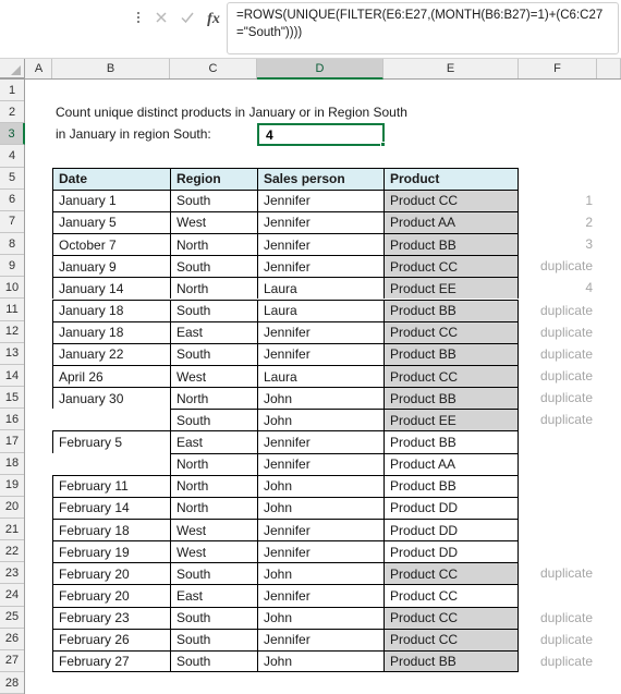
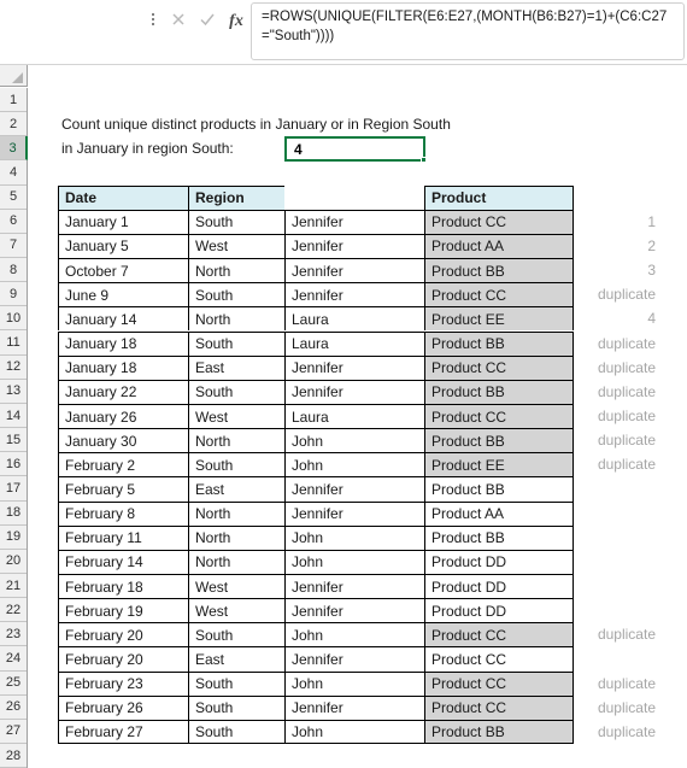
  fx
  =ROWS(UNIQUE(FILTER(E6:E27,(MONTH(B6:B27)=1)+(C6:C27="South"))))
- A
- B
- C
- D
- E
- F
  1
  2
  3
  4
  5
  6
  7
  8
  9
  10
  11
  12
  13
  14
  15
  16
  17
  18
  19
  20
  21
  22
  23
  24
  25
  26
  27
  28
  Count unique distinct products in January or in Region South
  in January in region South:
  Date
  Region
- Sales person
  Product
  January 1
  South
  Jennifer
  Product CC
  1
  January 5
  West
  Jennifer
  Product AA
  2
  October 7
  North
  Jennifer
  Product BB
  3
- January 9
+ June 9
  South
  Jennifer
  Product CC
  duplicate
  January 14
  North
  Laura
  Product EE
  4
  January 18
  South
  Laura
  Product BB
  duplicate
  January 18
  East
  Jennifer
  Product CC
  duplicate
  January 22
  South
  Jennifer
  Product BB
  duplicate
- April 26
+ January 26
  West
  Laura
  Product CC
  duplicate
  January 30
  North
  John
  Product BB
  duplicate
+ February 2
  South
  John
  Product EE
  duplicate
  February 5
  East
  Jennifer
  Product BB
+ February 8
  North
  Jennifer
  Product AA
  February 11
  North
  John
  Product BB
  February 14
  North
  John
  Product DD
  February 18
  West
  Jennifer
  Product DD
  February 19
  West
  Jennifer
  Product DD
  February 20
  South
  John
  Product CC
  duplicate
  February 20
  East
  Jennifer
  Product CC
  February 23
  South
  John
  Product CC
  duplicate
  February 26
  South
  Jennifer
  Product CC
  duplicate
  February 27
  South
  John
  Product BB
  duplicate
  4
